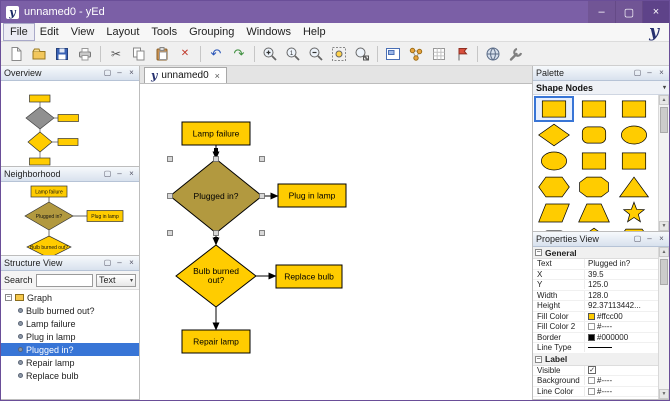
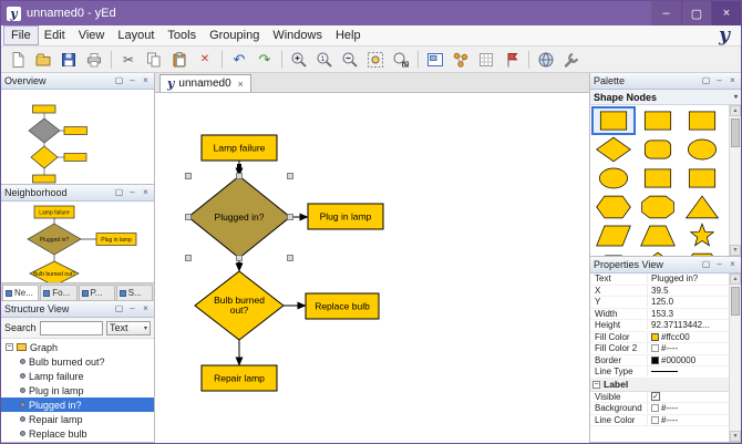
  y
  unnamed0 - yEd
  –
  ▢
  ×
  File
  Edit
  View
  Layout
  Tools
  Grouping
  Windows
  Help
  y
  ✂
  ✕
  ↶
  ↷
  Overview
  ▢
  –
  ×
  Neighborhood
  ▢
  –
  ×
+ Ne...
+ Fo...
+ P...
+ S...
  Structure View
  ▢
  –
  ×
  Search
  Text
  Graph
  Bulb burned out?
  Lamp failure
  Plug in lamp
  Plugged in?
  Repair lamp
  Replace bulb
  y
  unnamed0
  ×
  Lamp failure
  Plugged in?
  Plug in lamp
  Bulb burned out?
  Replace bulb
  Repair lamp
  Palette
  ▢
  –
  ×
  Shape Nodes
  Properties View
  ▢
  –
  ×
- General
  Text
  Plugged in?
  X
  39.5
  Y
  125.0
  Width
- 128.0
+ 153.3
  Height
  92.37113442...
  Fill Color
  #ffcc00
  Fill Color 2
  #----
  Border
  #000000
  Line Type
  Label
  Visible
  Background
  #----
  Line Color
  #----
